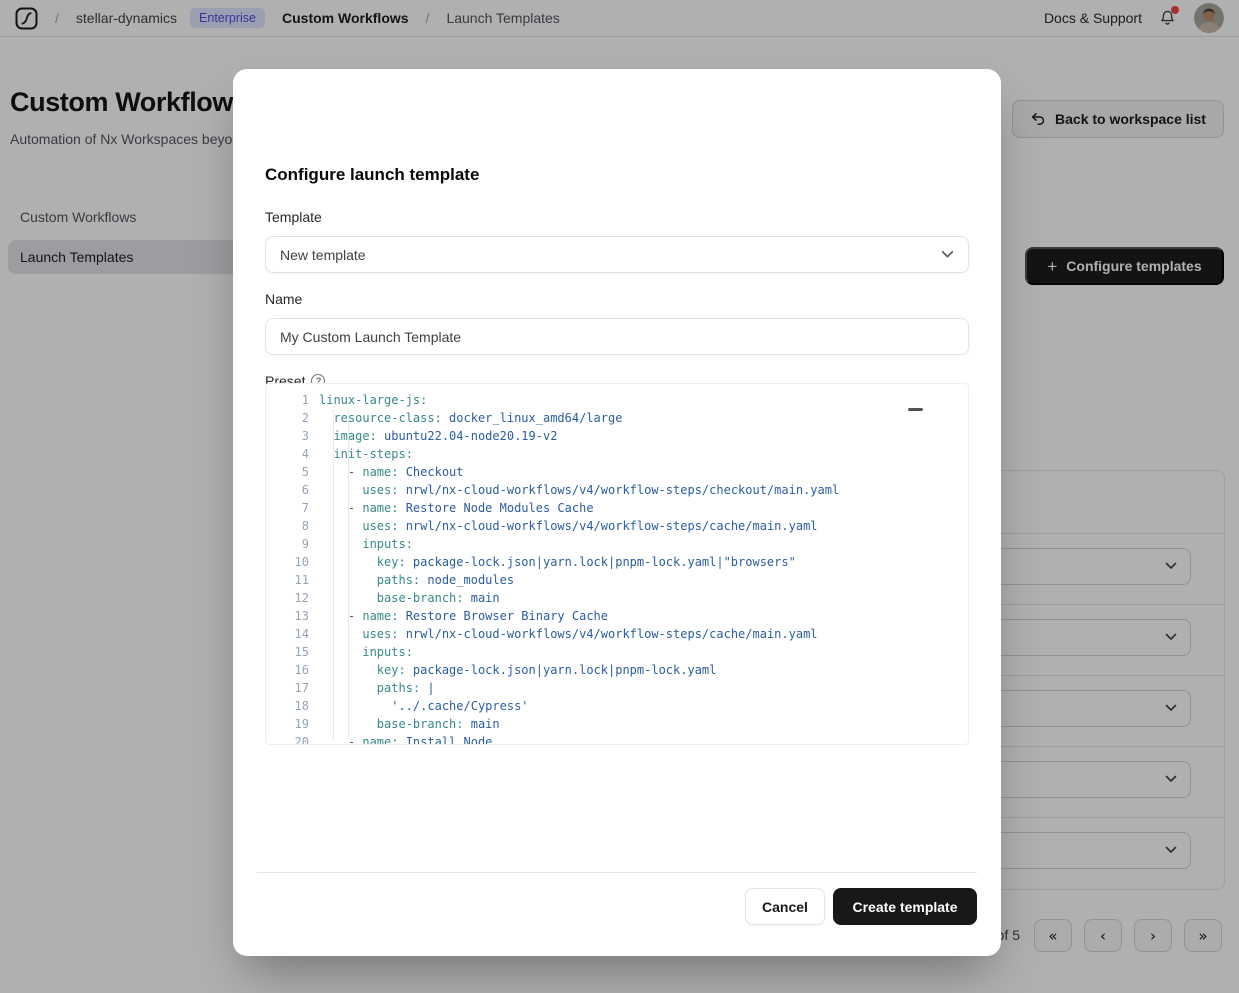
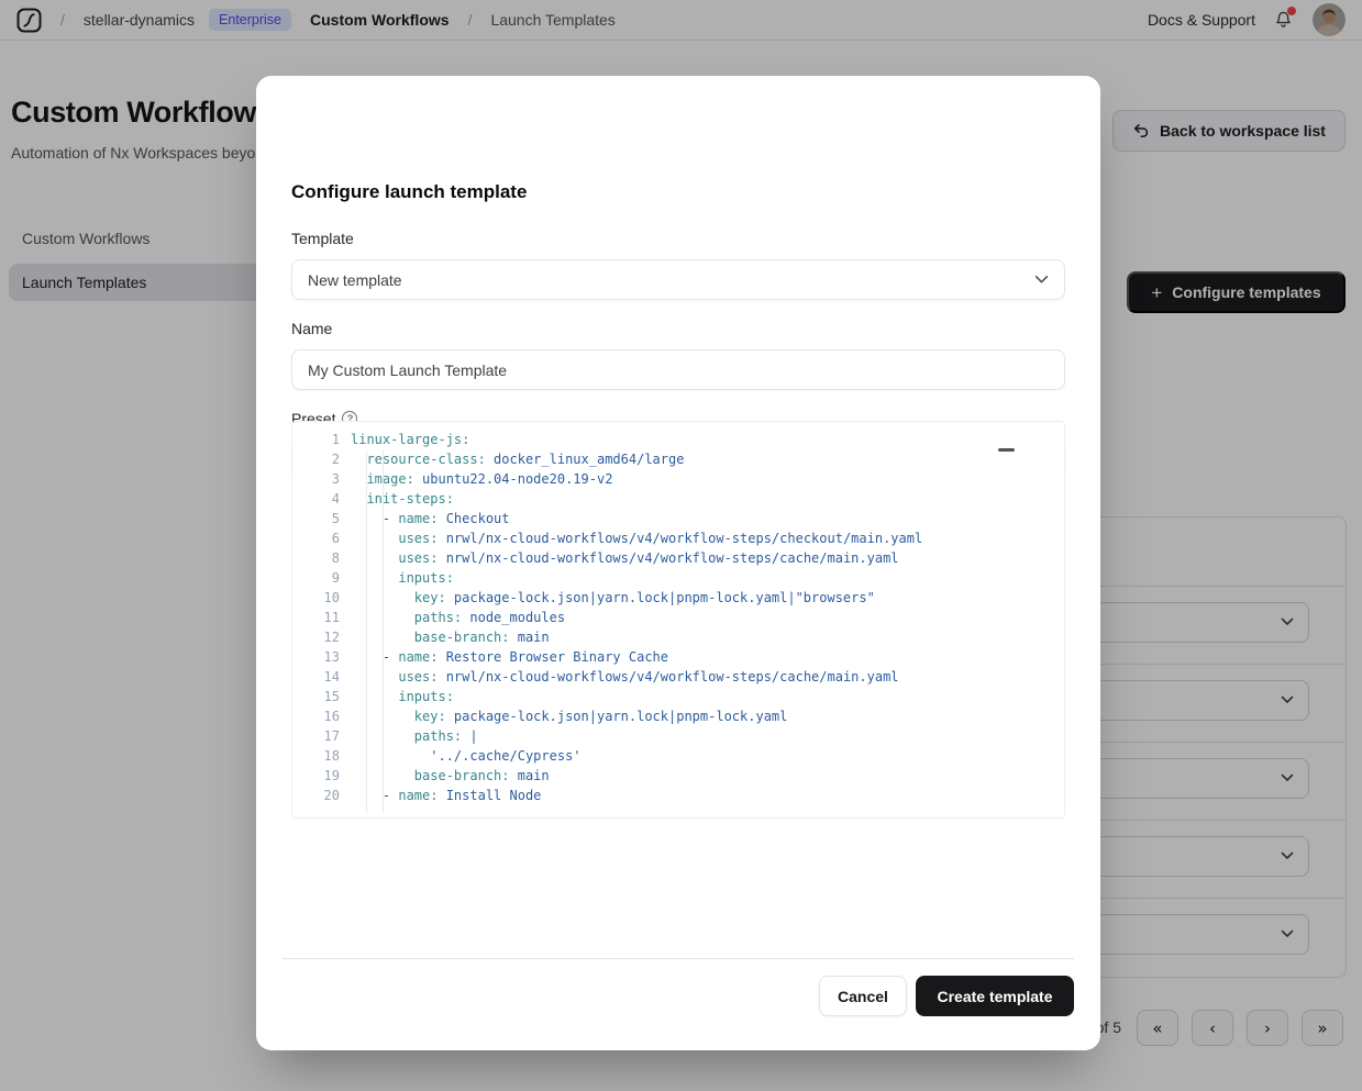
  /
  stellar-dynamics
  Enterprise
  Custom Workflows
  /
  Launch Templates
  Docs & Support
  Custom Workflow
  Automation of Nx Workspaces beyo
  Custom Workflows
  Launch Templates
  Back to workspace list
  +
  Configure templates
  «
  ‹
  ›
  »
  Configure launch template
  Template
  New template
  Name
  My Custom Launch Template
  Preset
  ?
  1
  linux-large-js:
  2
  resource-class: docker_linux_amd64/large
  3
  image: ubuntu22.04-node20.19-v2
  4
  init-steps:
  5
  - name: Checkout
  6
  uses: nrwl/nx-cloud-workflows/v4/workflow-steps/checkout/main.yaml
- 7
- - name: Restore Node Modules Cache
  8
  uses: nrwl/nx-cloud-workflows/v4/workflow-steps/cache/main.yaml
  9
  inputs:
  10
  key: package-lock.json|yarn.lock|pnpm-lock.yaml|"browsers"
  11
  paths: node_modules
  12
  base-branch: main
  13
  - name: Restore Browser Binary Cache
  14
  uses: nrwl/nx-cloud-workflows/v4/workflow-steps/cache/main.yaml
  15
  inputs:
  16
  key: package-lock.json|yarn.lock|pnpm-lock.yaml
  17
  paths: |
  18
  '../.cache/Cypress'
  19
  base-branch: main
  20
  - name: Install Node
  Cancel
  Create template
